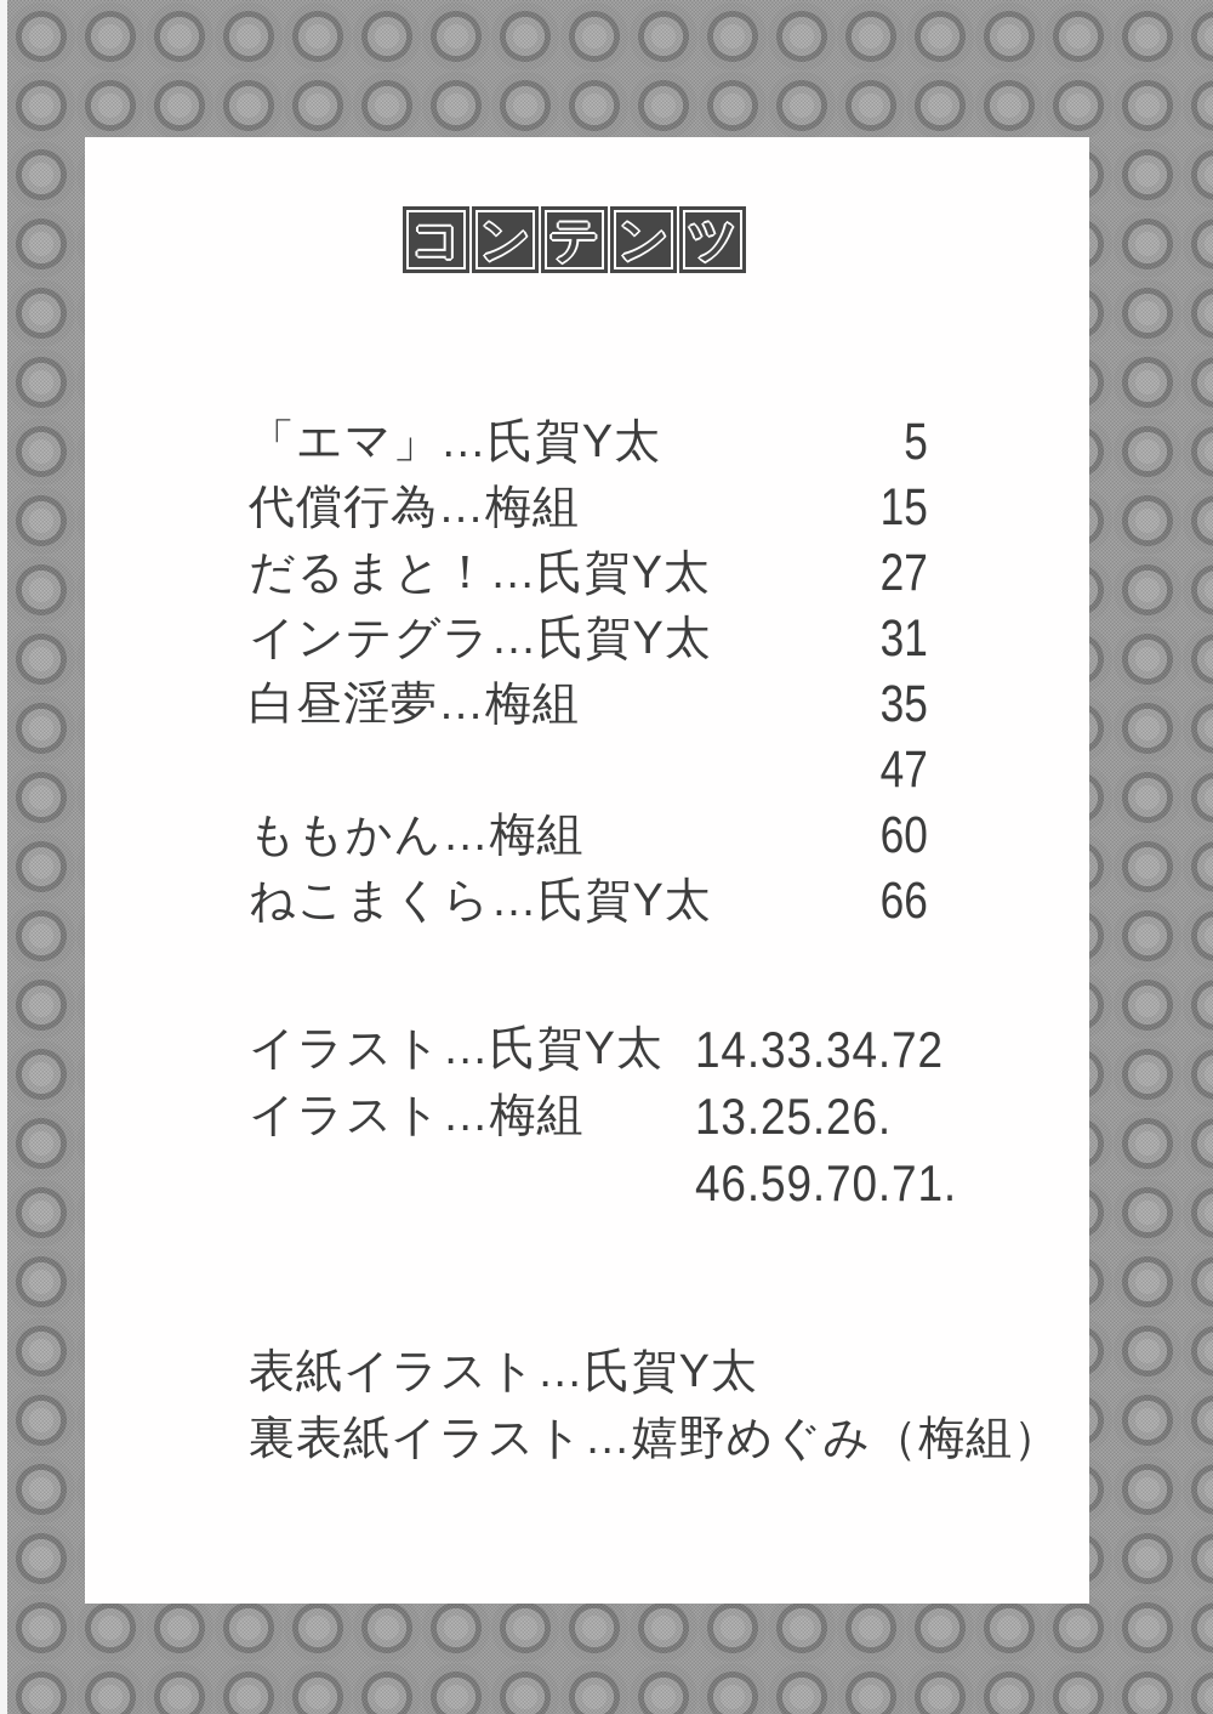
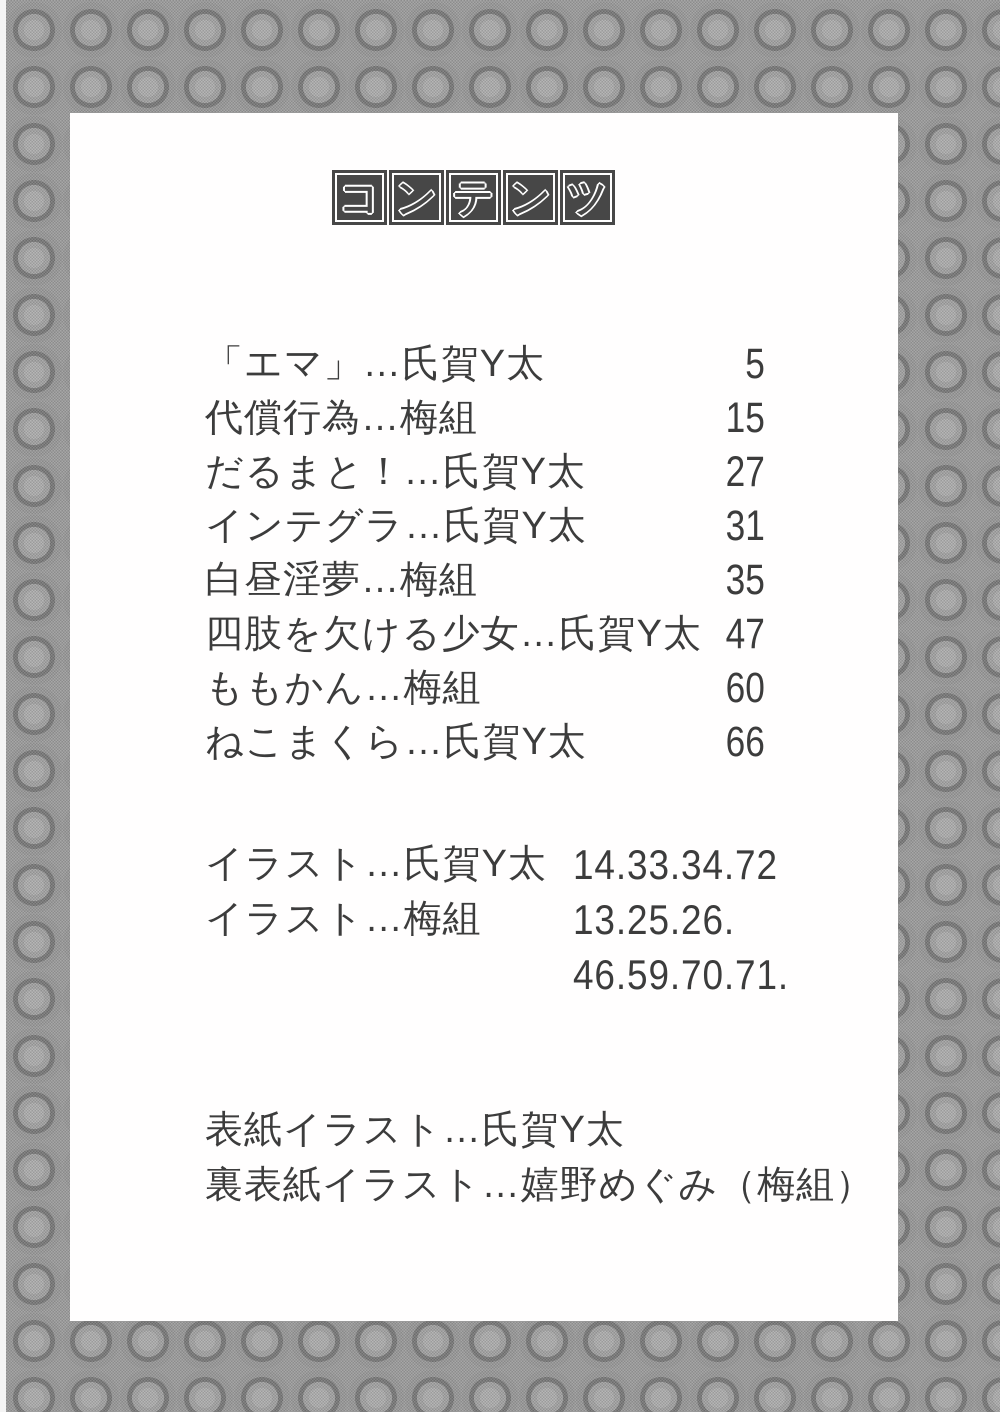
  コ
  ン
  テ
  ン
  ツ
  「エマ」…氏賀Y太
  5
  代償行為…梅組
  15
  だるまと！…氏賀Y太
  27
  インテグラ…氏賀Y太
  31
  白昼淫夢…梅組
  35
+ 四肢を欠ける少女…氏賀Y太
  47
  ももかん…梅組
  60
  ねこまくら…氏賀Y太
  66
  イラスト…氏賀Y太
  14.33.34.72
  イラスト…梅組
  13.25.26.
  46.59.70.71.
  表紙イラスト…氏賀Y太
  裏表紙イラスト…嬉野めぐみ（梅組）
